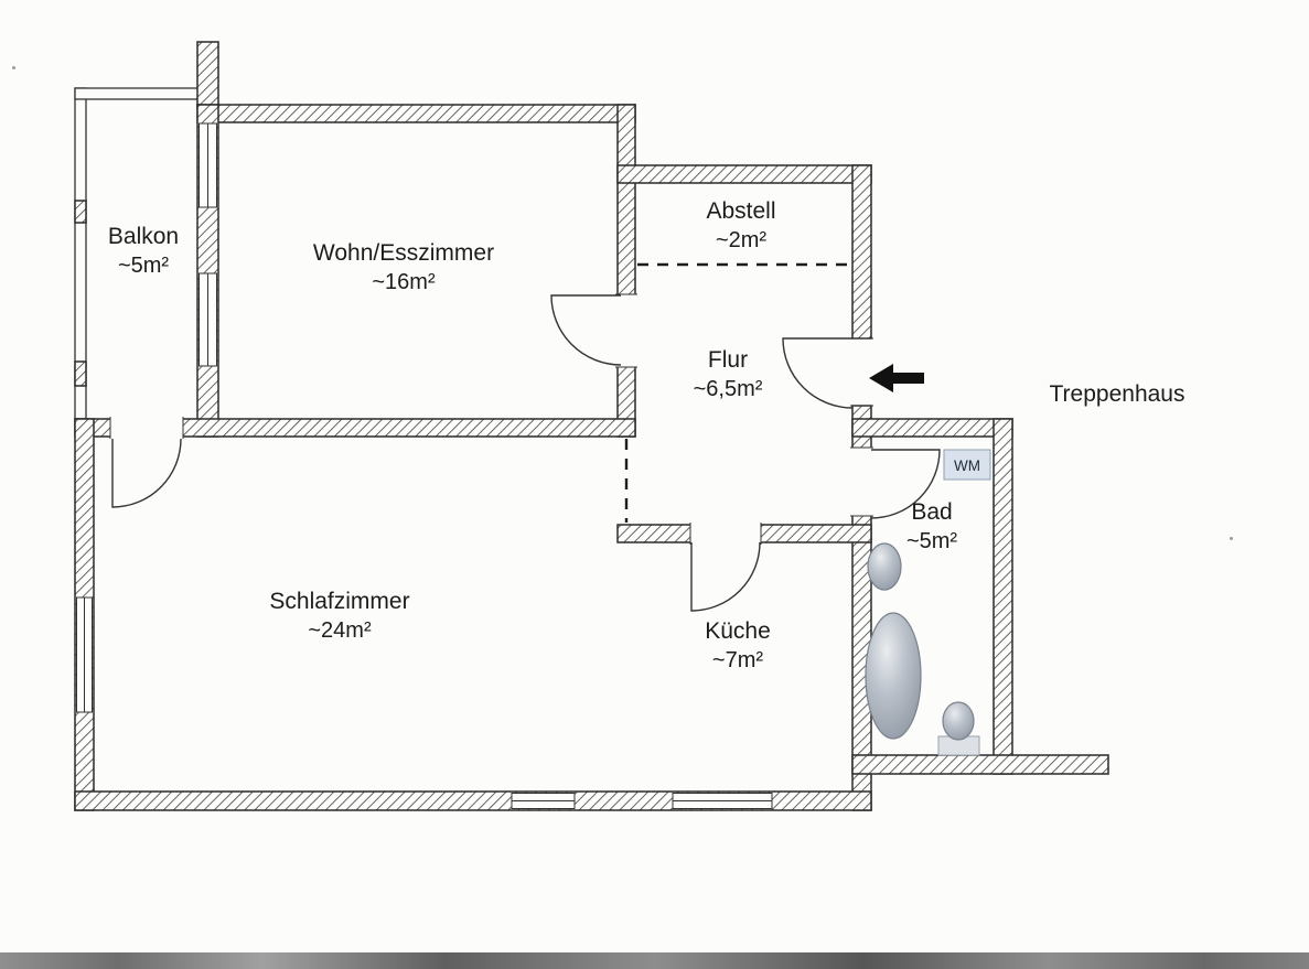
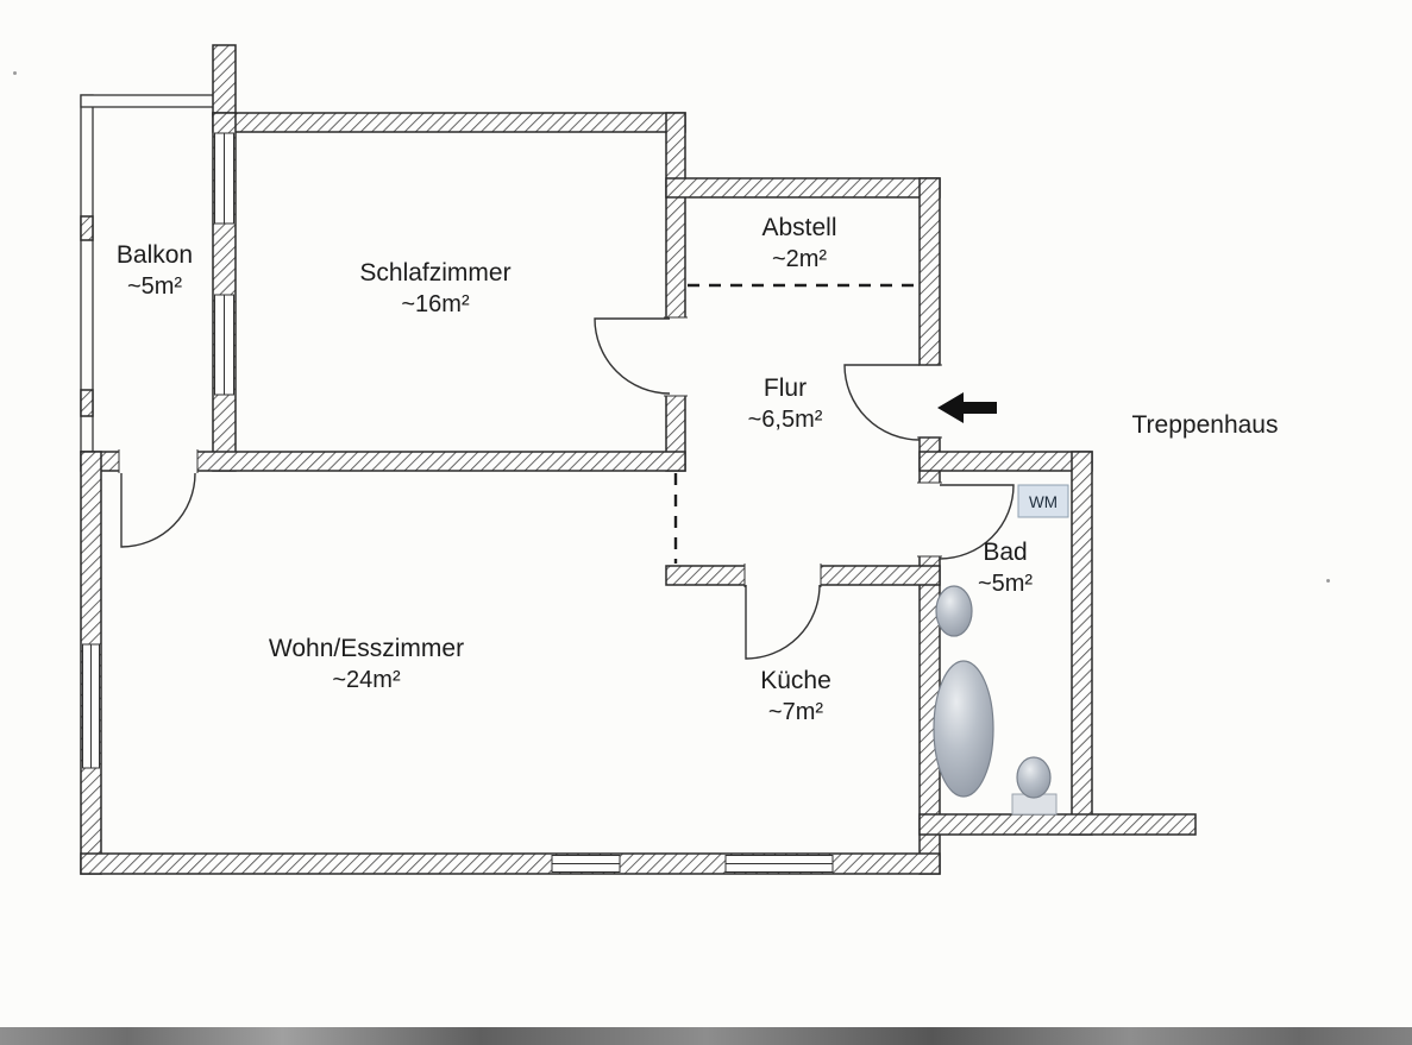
  WM
  Balkon
  ~5m²
- Wohn/Esszimmer
+ Schlafzimmer
  ~16m²
  Abstell
  ~2m²
  Flur
  ~6,5m²
- Schlafzimmer
+ Wohn/Esszimmer
  ~24m²
  Küche
  ~7m²
  Bad
  ~5m²
  Treppenhaus
